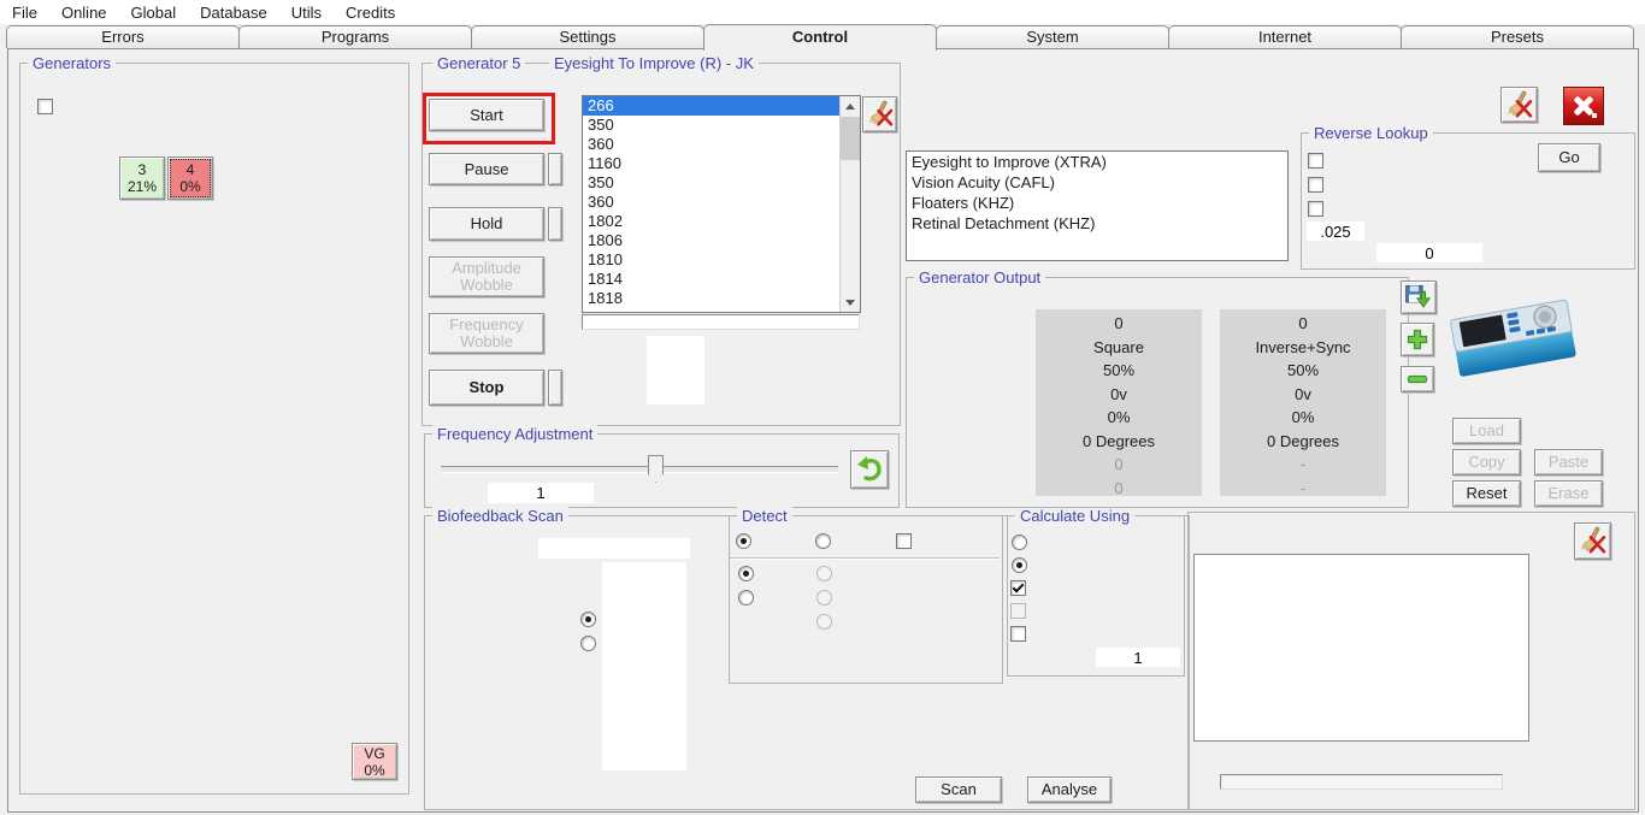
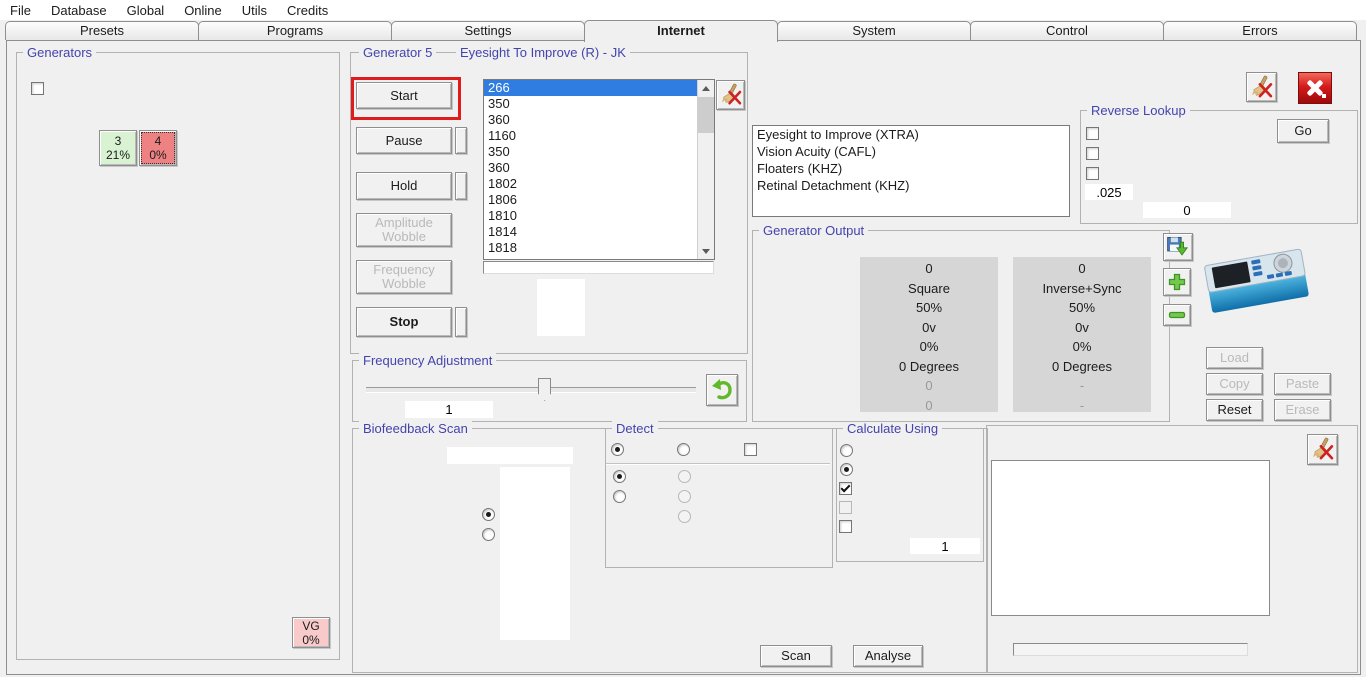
  File
- Online
+ Database
  Global
- Database
+ Online
  Utils
  Credits
- Errors
+ Presets
  Programs
  Settings
- Control
+ Internet
  System
- Internet
+ Control
- Presets
+ Errors
  Generators
  3
  21%
  4
  0%
  VG
  0%
  Generator 5
  Eyesight To Improve (R) - JK
  Start
  Pause
  Hold
  Amplitude Wobble
  Frequency Wobble
  Stop
  266
  350
  360
  1160
  350
  360
  1802
  1806
  1810
  1814
  1818
  Frequency Adjustment
  1
  Biofeedback Scan
  Detect
  Calculate Using
  1
  Scan
  Analyse
  Eyesight to Improve (XTRA)
  Vision Acuity (CAFL)
  Floaters (KHZ)
  Retinal Detachment (KHZ)
  Reverse Lookup
  Go
  .025
  0
  Generator Output
  0
  0
  Square
  Inverse+Sync
  50%
  50%
  0v
  0v
  0%
  0%
  0 Degrees
  0 Degrees
  0
  -
  0
  -
  Load
  Copy
  Reset
  Paste
  Erase
